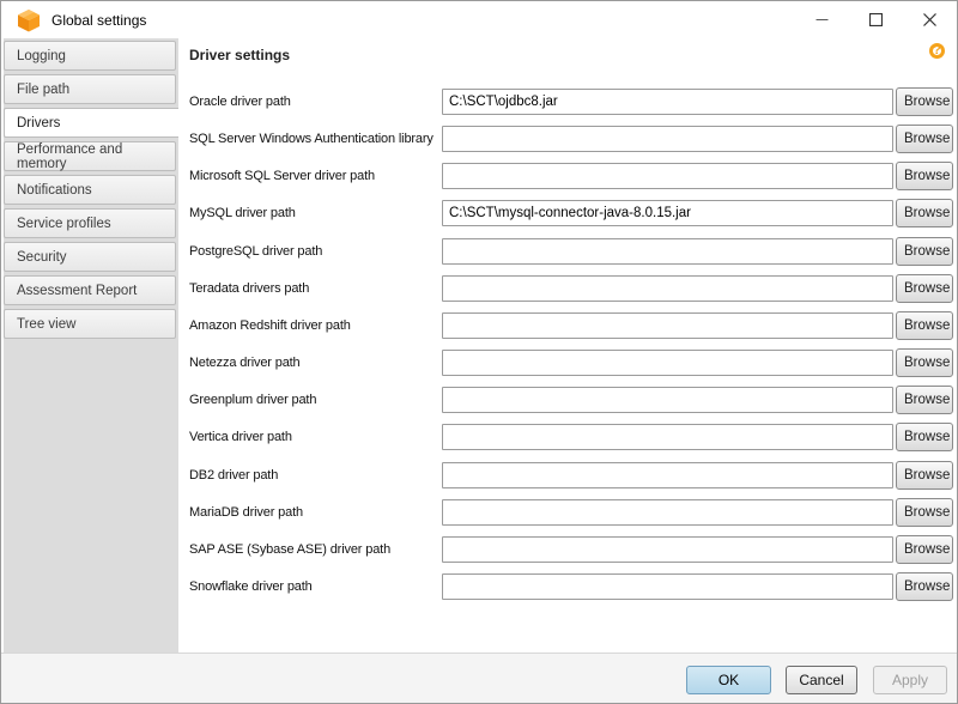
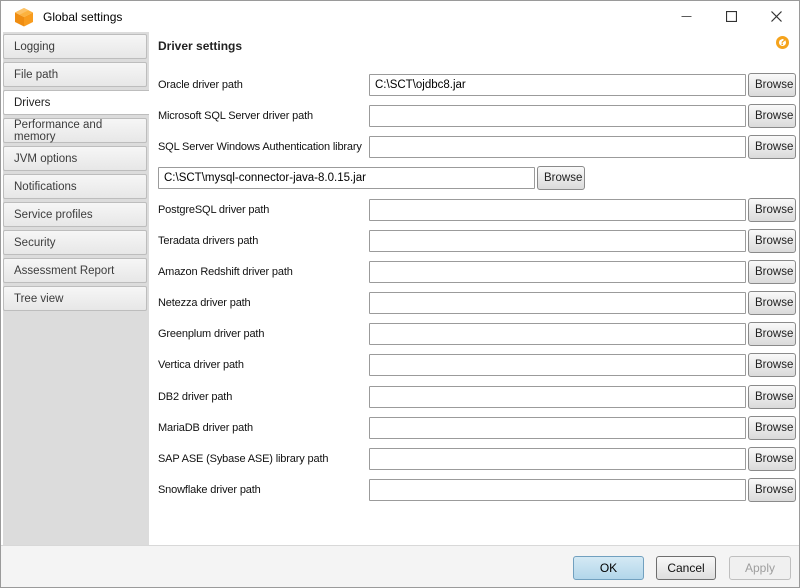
  Global settings
  Logging
  File path
  Drivers
  Performance and memory
+ JVM options
  Notifications
  Service profiles
  Security
  Assessment Report
  Tree view
  Driver settings
  ?
  Oracle driver path
  C:\SCT\ojdbc8.jar
  Browse
- SQL Server Windows Authentication library
+ Microsoft SQL Server driver path
  Browse
- Microsoft SQL Server driver path
+ SQL Server Windows Authentication library
  Browse
- MySQL driver path
  C:\SCT\mysql-connector-java-8.0.15.jar
  Browse
  PostgreSQL driver path
  Browse
  Teradata drivers path
  Browse
  Amazon Redshift driver path
  Browse
  Netezza driver path
  Browse
  Greenplum driver path
  Browse
  Vertica driver path
  Browse
  DB2 driver path
  Browse
  MariaDB driver path
  Browse
- SAP ASE (Sybase ASE) driver path
+ SAP ASE (Sybase ASE) library path
  Browse
  Snowflake driver path
  Browse
  OK
  Cancel
  Apply
